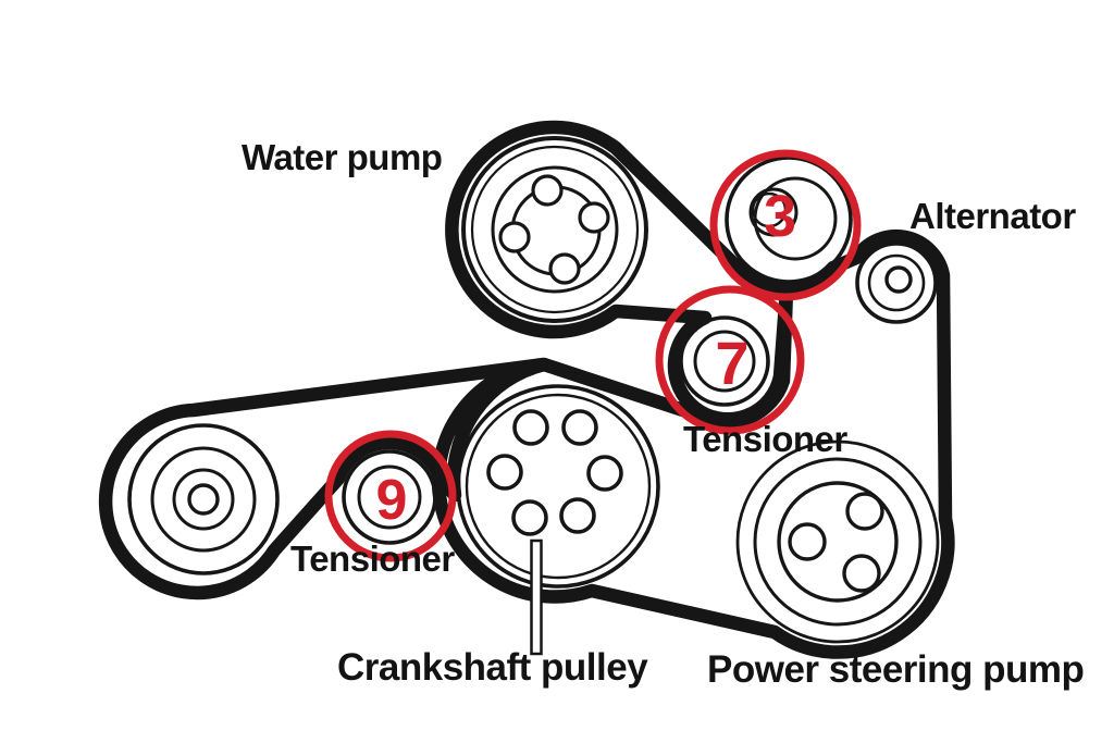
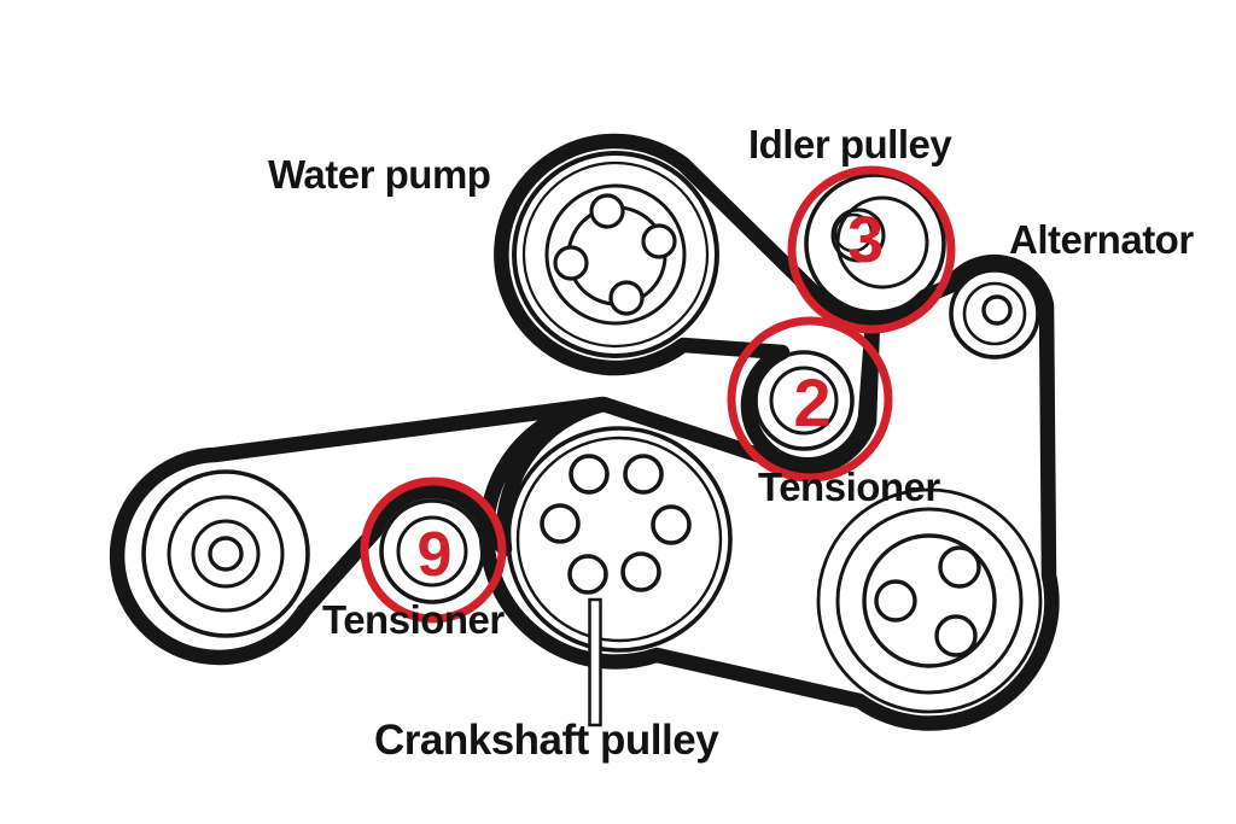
  9
- 7
+ 2
  3
  Water pump
+ Idler pulley
  Alternator
  Tensioner
  Tensioner
  Crankshaft pulley
- Power steering pump
